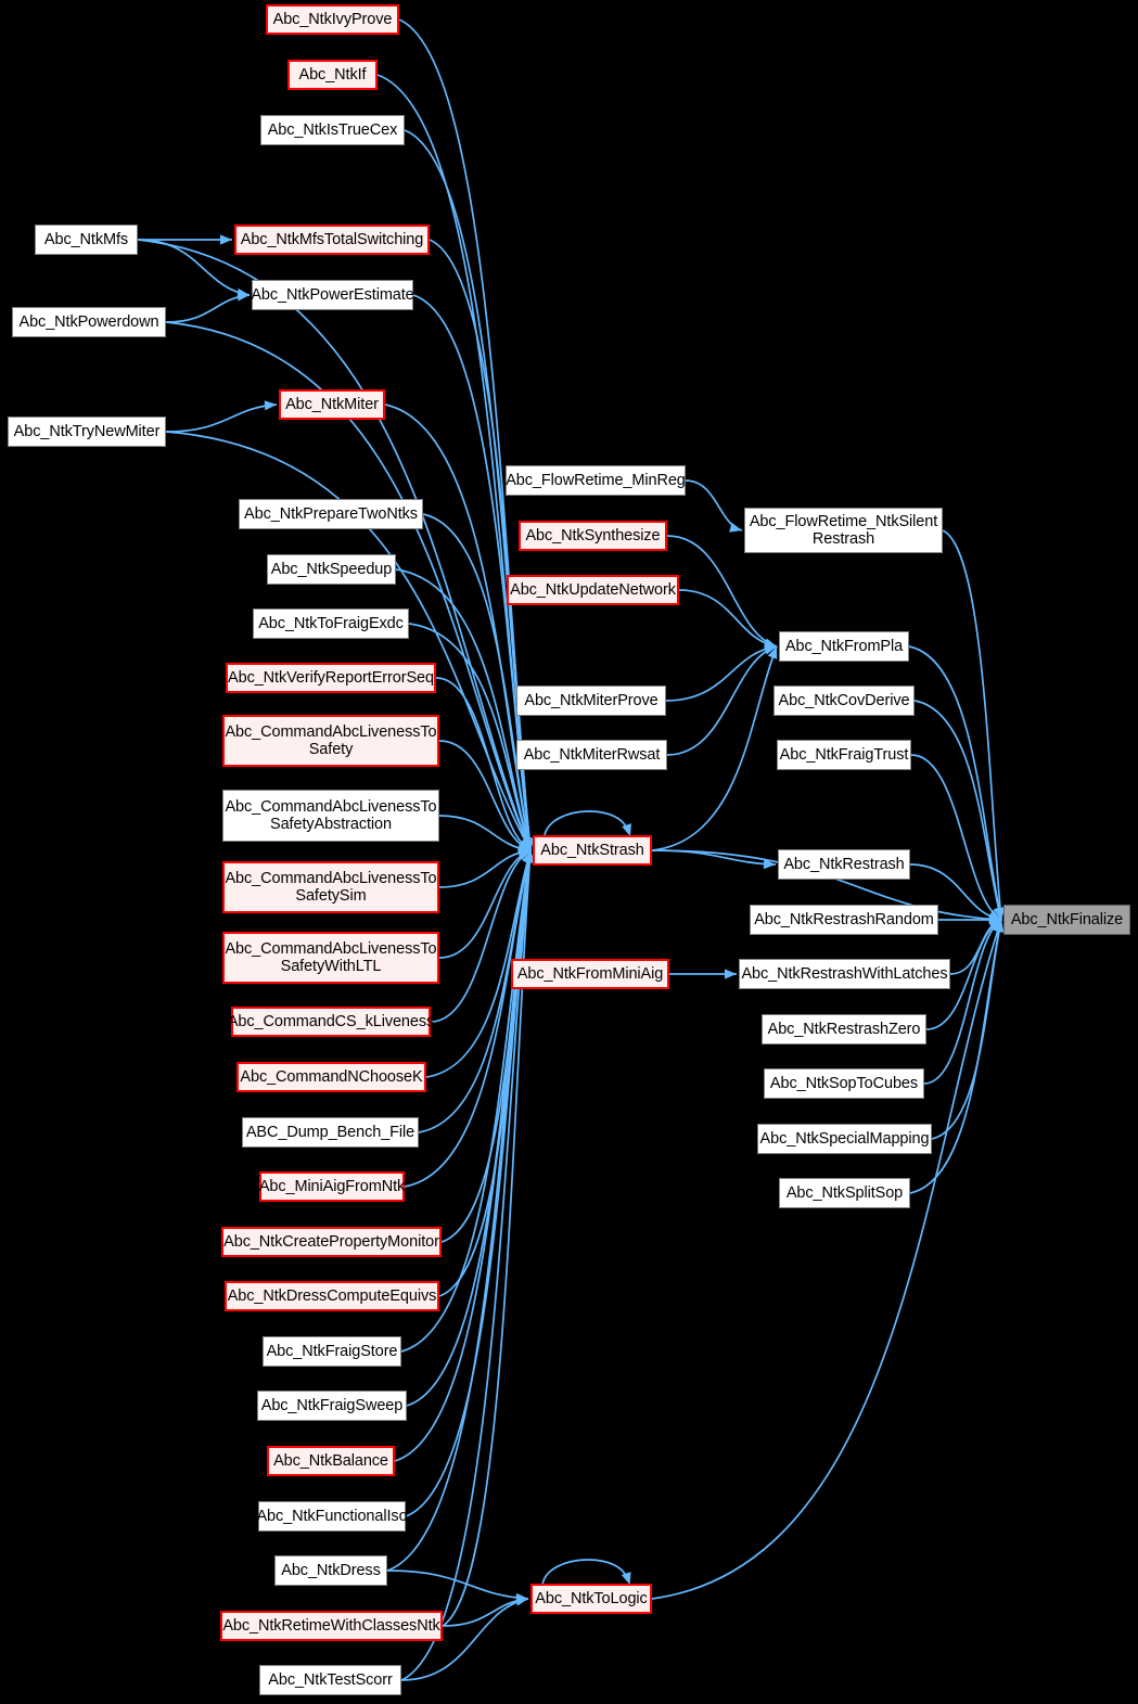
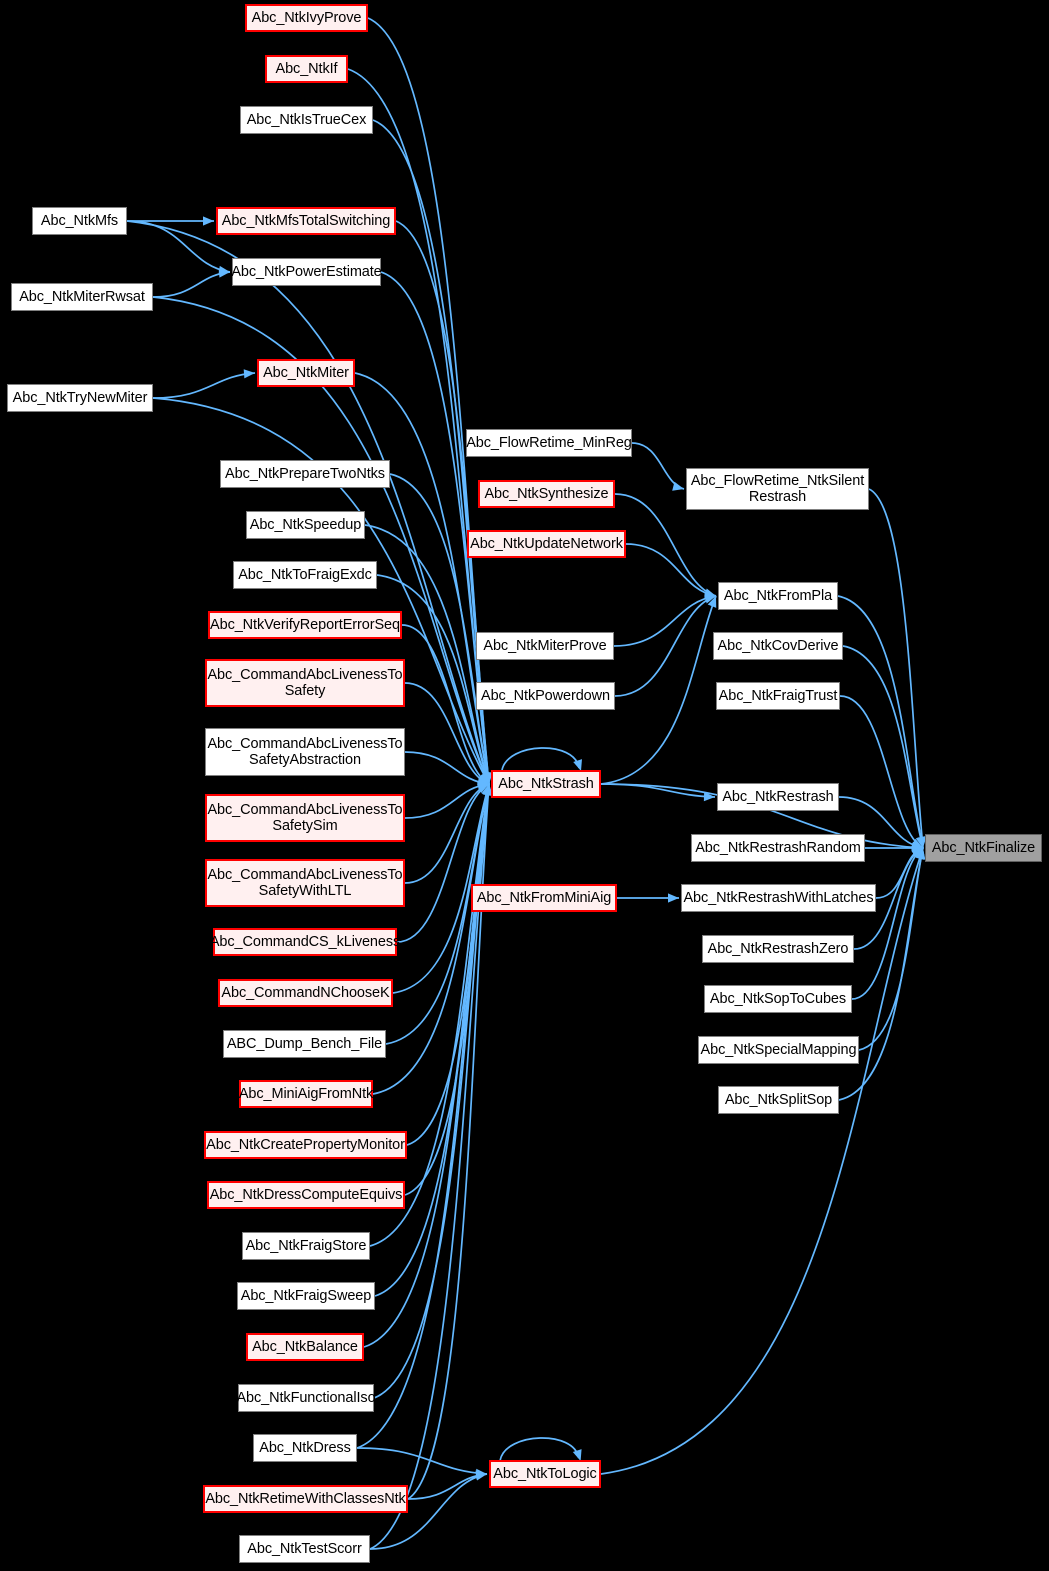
  Abc_NtkIvyProve
  Abc_NtkIf
  Abc_NtkIsTrueCex
  Abc_NtkMfs
  Abc_NtkMfsTotalSwitching
  Abc_NtkPowerEstimate
- Abc_NtkPowerdown
+ Abc_NtkMiterRwsat
  Abc_NtkMiter
  Abc_NtkTryNewMiter
  Abc_FlowRetime_MinReg
  Abc_NtkSynthesize
  Abc_NtkUpdateNetwork
  Abc_NtkPrepareTwoNtks
  Abc_NtkSpeedup
  Abc_NtkToFraigExdc
  Abc_NtkVerifyReportErrorSeq
  Abc_CommandAbcLivenessTo
  Safety
  Abc_CommandAbcLivenessTo
  SafetyAbstraction
  Abc_CommandAbcLivenessTo
  SafetySim
  Abc_CommandAbcLivenessTo
  SafetyWithLTL
  Abc_CommandCS_kLiveness
  Abc_CommandNChooseK
  ABC_Dump_Bench_File
  Abc_MiniAigFromNtk
  Abc_NtkCreatePropertyMonitor
  Abc_NtkDressComputeEquivs
  Abc_NtkFraigStore
  Abc_NtkFraigSweep
  Abc_NtkBalance
  Abc_NtkFunctionalIso
  Abc_NtkDress
  Abc_NtkRetimeWithClassesNtk
  Abc_NtkTestScorr
  Abc_NtkStrash
  Abc_NtkMiterProve
- Abc_NtkMiterRwsat
+ Abc_NtkPowerdown
  Abc_NtkFromMiniAig
  Abc_NtkToLogic
  Abc_FlowRetime_NtkSilent
  Restrash
  Abc_NtkFromPla
  Abc_NtkCovDerive
  Abc_NtkFraigTrust
  Abc_NtkRestrash
  Abc_NtkRestrashRandom
  Abc_NtkRestrashWithLatches
  Abc_NtkRestrashZero
  Abc_NtkSopToCubes
  Abc_NtkSpecialMapping
  Abc_NtkSplitSop
  Abc_NtkFinalize
